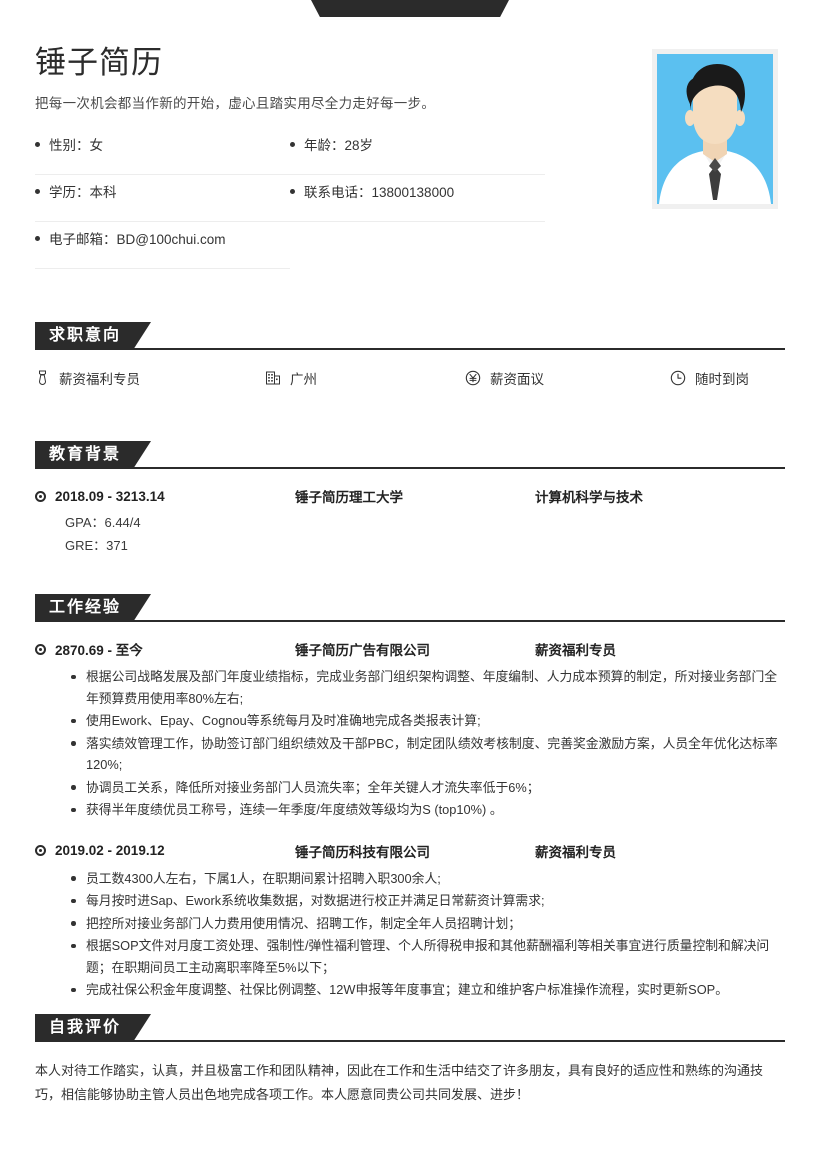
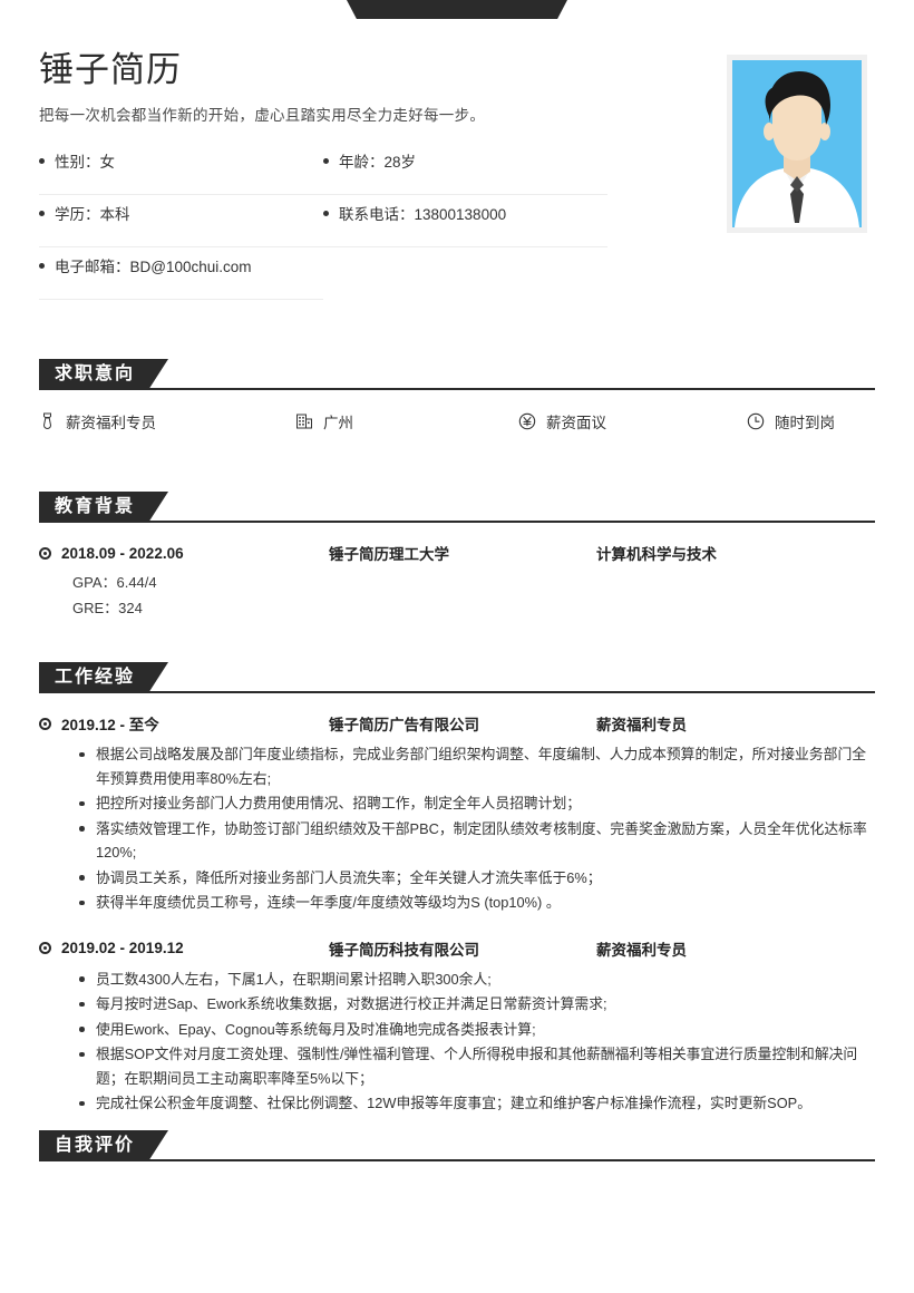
  锤子简历
  把每一次机会都当作新的开始，虚心且踏实用尽全力走好每一步。
  性别：女
  年龄：28岁
  学历：本科
  联系电话：13800138000
  电子邮箱：BD@100chui.com
  求职意向
  薪资福利专员
  广州
  薪资面议
  随时到岗
  教育背景
- 2018.09 - 3213.14
+ 2018.09 - 2022.06
  锤子简历理工大学
  计算机科学与技术
  GPA：6.44/4
- GRE：371
+ GRE：324
  工作经验
- 2870.69 - 至今
+ 2019.12 - 至今
  锤子简历广告有限公司
  薪资福利专员
  根据公司战略发展及部门年度业绩指标，完成业务部门组织架构调整、年度编制、人力成本预算的制定，所对接业务部门全年预算费用使用率80%左右;
- 使用Ework、Epay、Cognou等系统每月及时准确地完成各类报表计算;
+ 把控所对接业务部门人力费用使用情况、招聘工作，制定全年人员招聘计划；
  落实绩效管理工作，协助签订部门组织绩效及干部PBC，制定团队绩效考核制度、完善奖金激励方案，人员全年优化达标率120%;
  协调员工关系，降低所对接业务部门人员流失率；全年关键人才流失率低于6%；
  获得半年度绩优员工称号，连续一年季度/年度绩效等级均为S (top10%) 。
  2019.02 - 2019.12
  锤子简历科技有限公司
  薪资福利专员
  员工数4300人左右，下属1人，在职期间累计招聘入职300余人;
  每月按时进Sap、Ework系统收集数据，对数据进行校正并满足日常薪资计算需求;
- 把控所对接业务部门人力费用使用情况、招聘工作，制定全年人员招聘计划；
+ 使用Ework、Epay、Cognou等系统每月及时准确地完成各类报表计算;
  根据SOP文件对月度工资处理、强制性/弹性福利管理、个人所得税申报和其他薪酬福利等相关事宜进行质量控制和解决问题；在职期间员工主动离职率降至5%以下；
  完成社保公积金年度调整、社保比例调整、12W申报等年度事宜；建立和维护客户标准操作流程，实时更新SOP。
  自我评价
- 本人对待工作踏实，认真，并且极富工作和团队精神，因此在工作和生活中结交了许多朋友，具有良好的适应性和熟练的沟通技巧，相信能够协助主管人员出色地完成各项工作。本人愿意同贵公司共同发展、进步！
